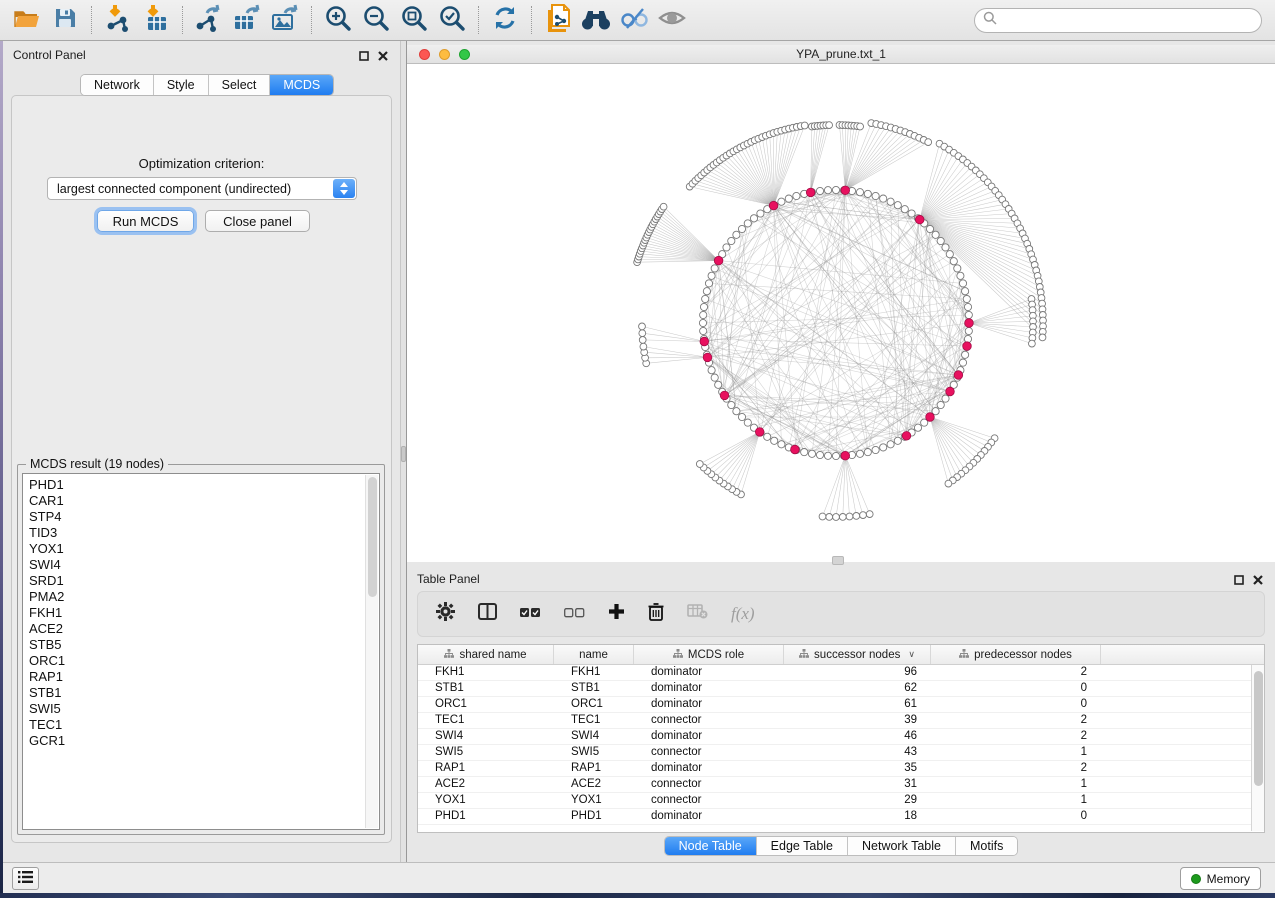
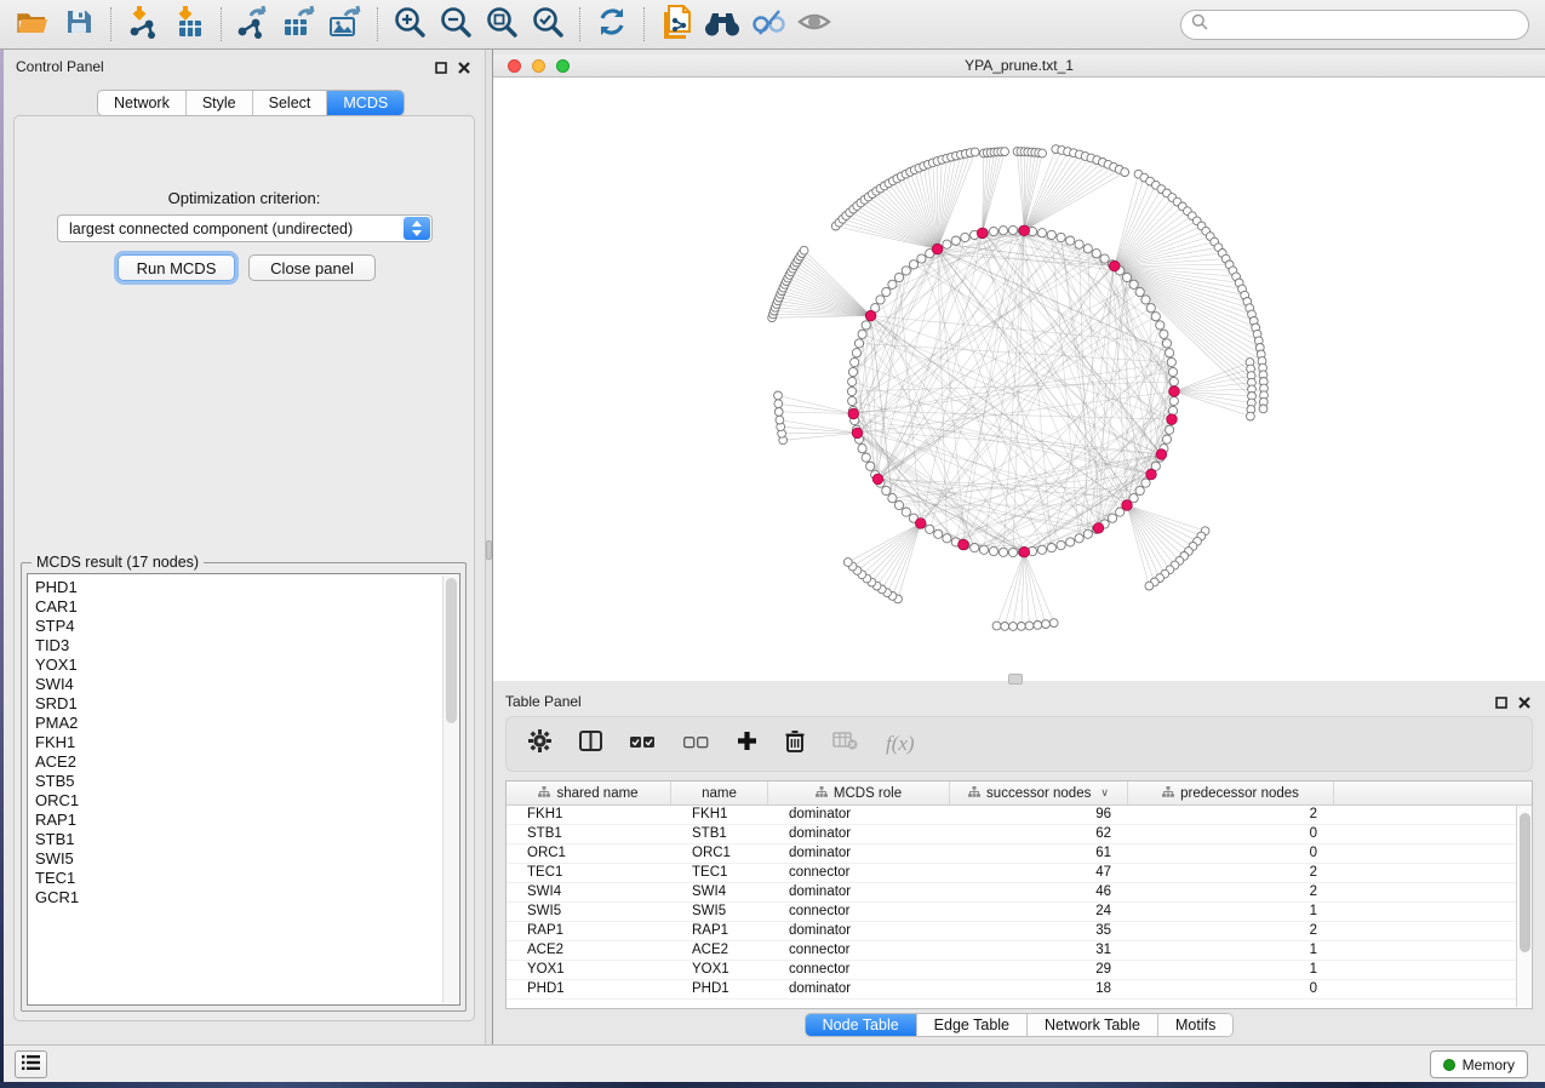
  Control Panel
  Network
  Style
  Select
  MCDS
  Optimization criterion:
  largest connected component (undirected)
  Run MCDS
  Close panel
- MCDS result (19 nodes)
+ MCDS result (17 nodes)
  PHD1
  CAR1
  STP4
  TID3
  YOX1
  SWI4
  SRD1
  PMA2
  FKH1
  ACE2
  STB5
  ORC1
  RAP1
  STB1
  SWI5
  TEC1
  GCR1
  YPA_prune.txt_1
  Table Panel
  f(x)
  shared name
  name
  MCDS role
  successor nodes
  ∨
  predecessor nodes
  FKH1
  FKH1
  dominator
  96
  2
  STB1
  STB1
  dominator
  62
  0
  ORC1
  ORC1
  dominator
  61
  0
  TEC1
  TEC1
  connector
- 39
+ 47
  2
  SWI4
  SWI4
  dominator
  46
  2
  SWI5
  SWI5
  connector
- 43
+ 24
  1
  RAP1
  RAP1
  dominator
  35
  2
  ACE2
  ACE2
  connector
  31
  1
  YOX1
  YOX1
  connector
  29
  1
  PHD1
  PHD1
  dominator
  18
  0
  Node Table
  Edge Table
  Network Table
  Motifs
  Memory
